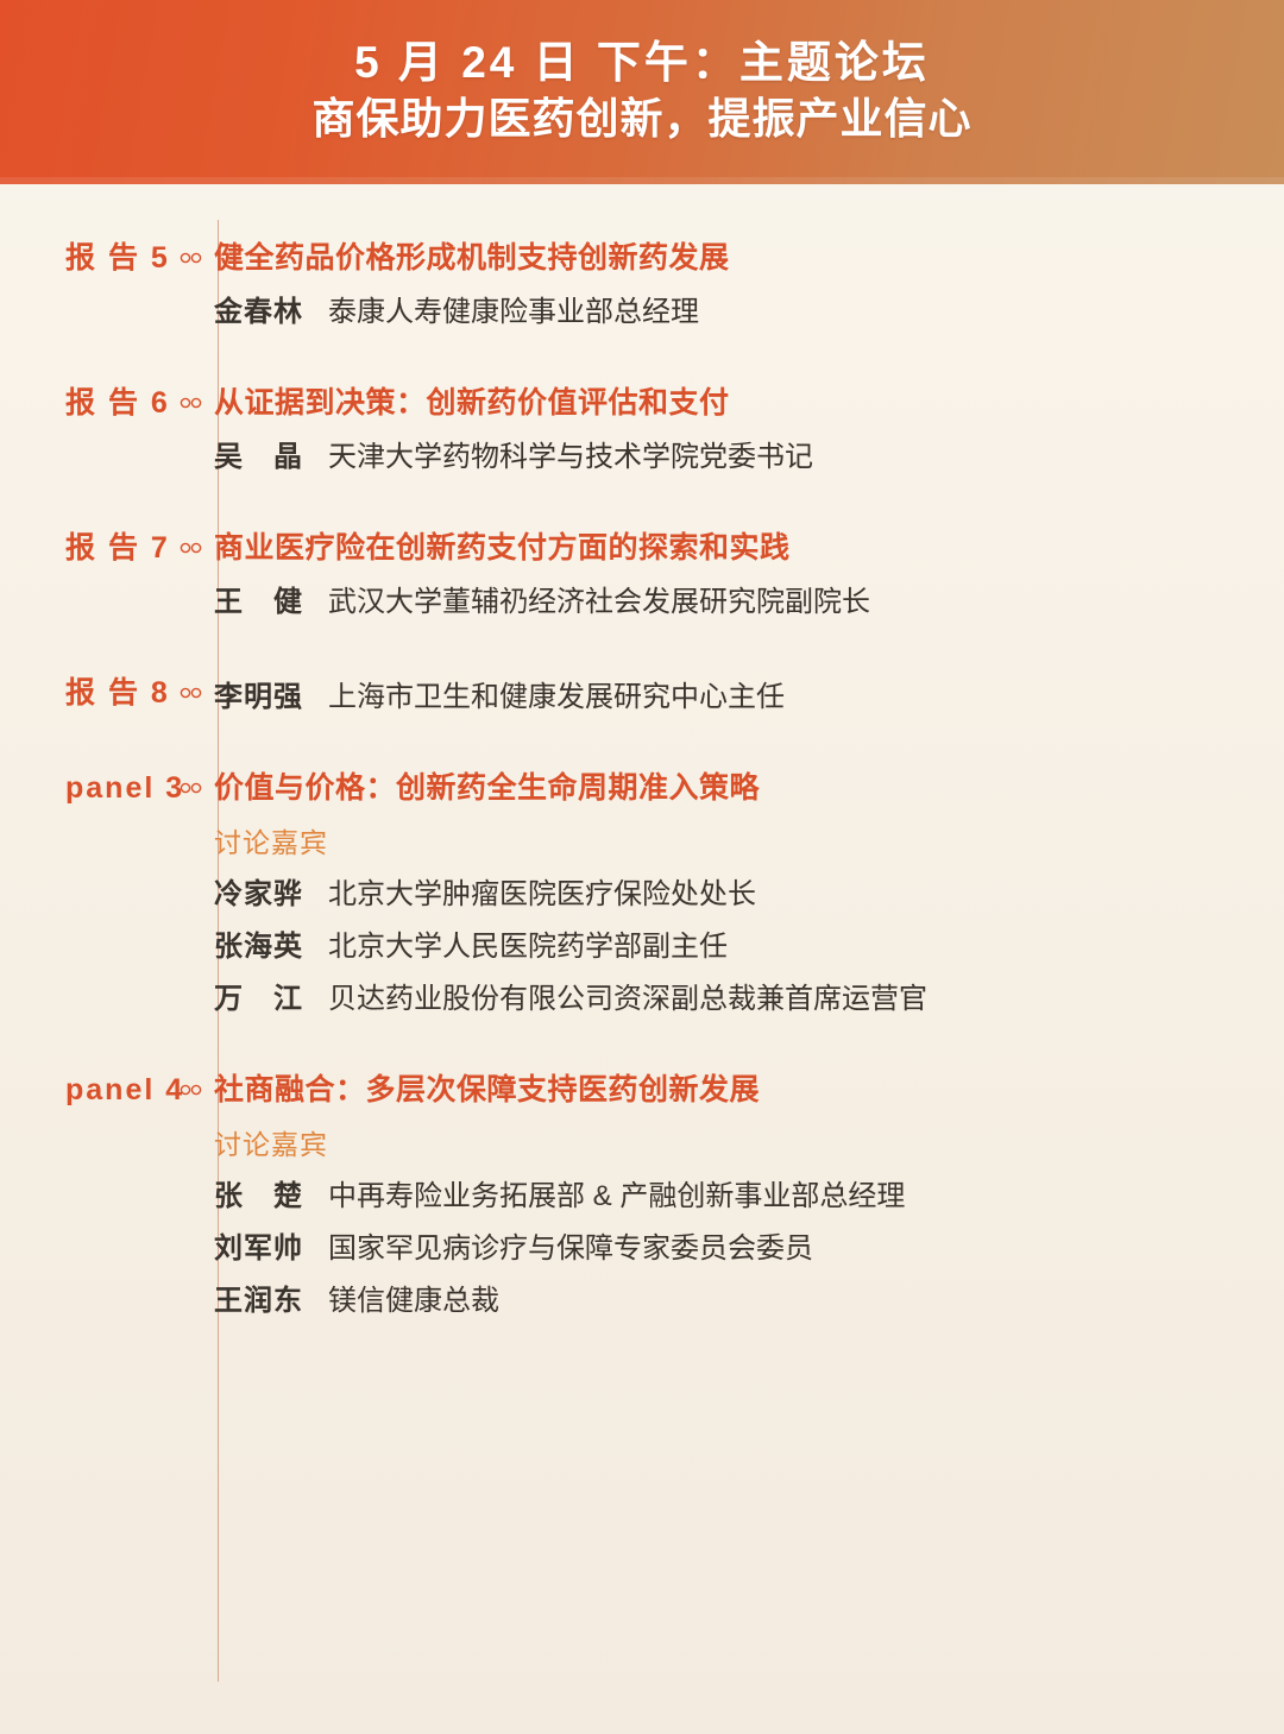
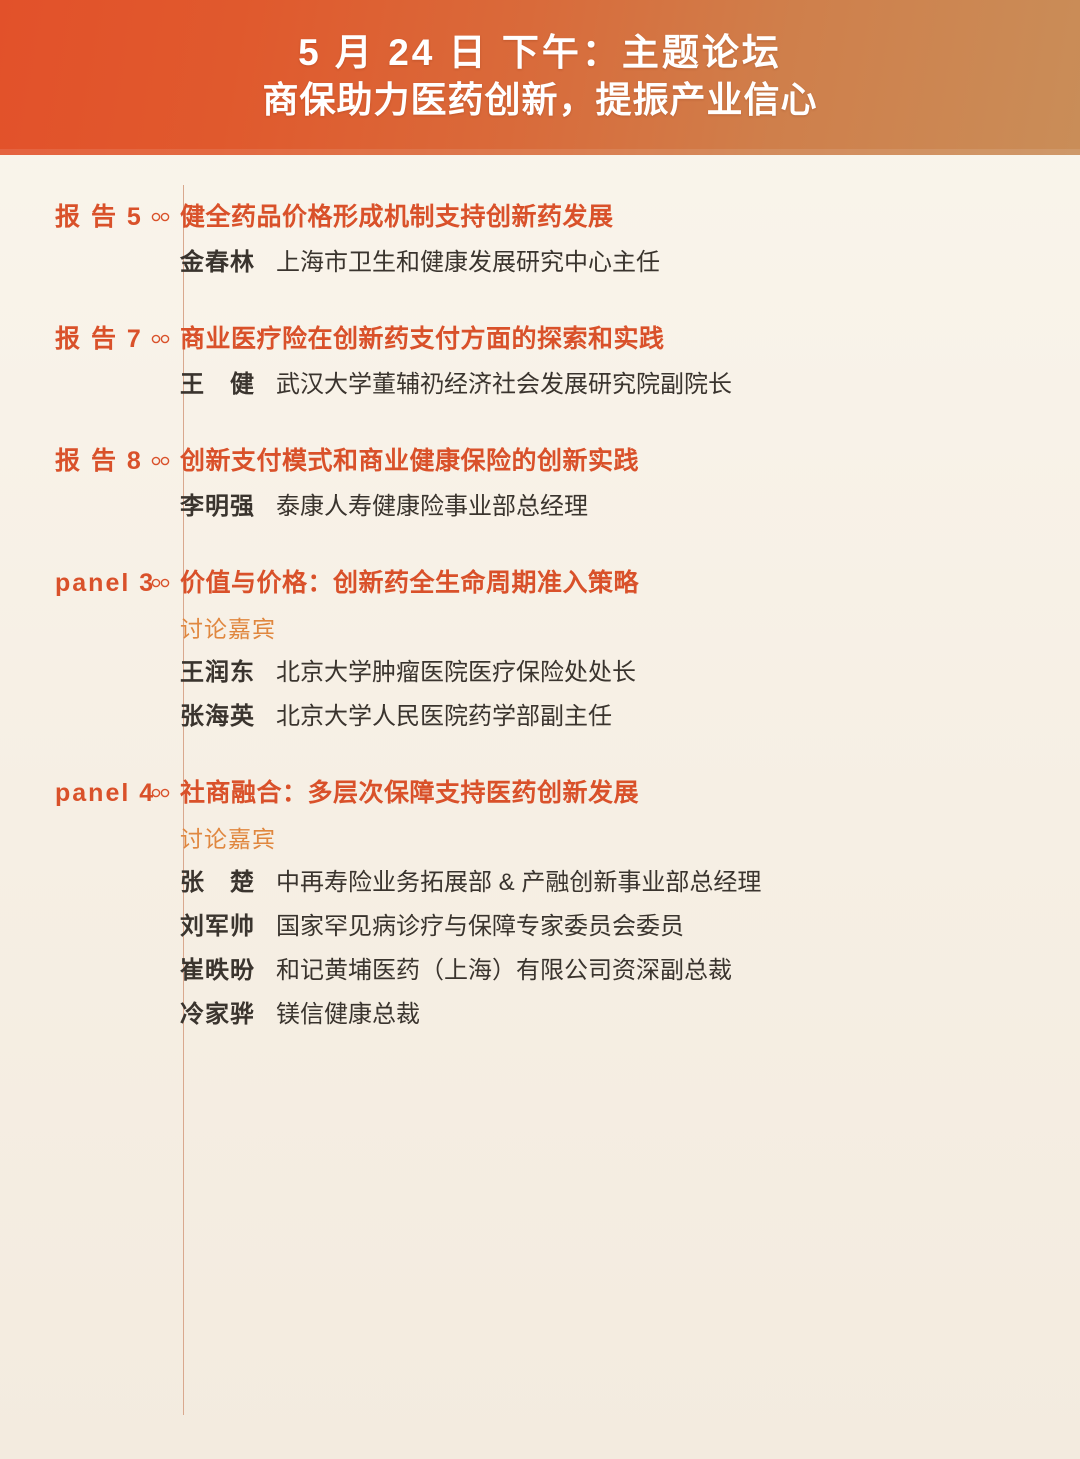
  5 月 24 日 下午：主题论坛
  商保助力医药创新，提振产业信心
  报 告 5
  健全药品价格形成机制支持创新药发展
- 金春林 泰康人寿健康险事业部总经理
+ 金春林 上海市卫生和健康发展研究中心主任
- 报 告 6
- 从证据到决策：创新药价值评估和支付
- 吴 晶 天津大学药物科学与技术学院党委书记
  报 告 7
  商业医疗险在创新药支付方面的探索和实践
  王 健 武汉大学董辅礽经济社会发展研究院副院长
  报 告 8
+ 创新支付模式和商业健康保险的创新实践
- 李明强 上海市卫生和健康发展研究中心主任
+ 李明强 泰康人寿健康险事业部总经理
  panel 3
  价值与价格：创新药全生命周期准入策略
  讨论嘉宾
- 冷家骅 北京大学肿瘤医院医疗保险处处长
+ 王润东 北京大学肿瘤医院医疗保险处处长
  张海英 北京大学人民医院药学部副主任
- 万 江 贝达药业股份有限公司资深副总裁兼首席运营官
  panel 4
  社商融合：多层次保障支持医药创新发展
  讨论嘉宾
  张 楚 中再寿险业务拓展部 & 产融创新事业部总经理
  刘军帅 国家罕见病诊疗与保障专家委员会委员
+ 崔昳昐 和记黄埔医药（上海）有限公司资深副总裁
- 王润东 镁信健康总裁
+ 冷家骅 镁信健康总裁
